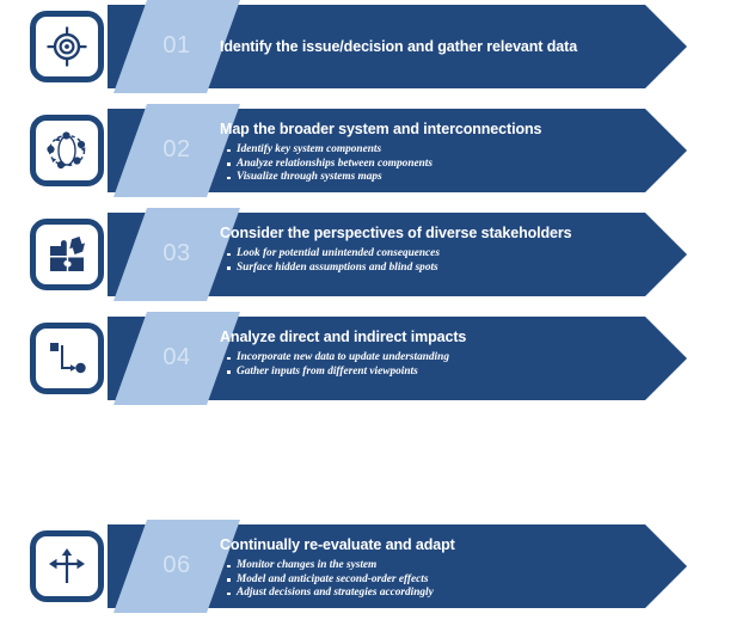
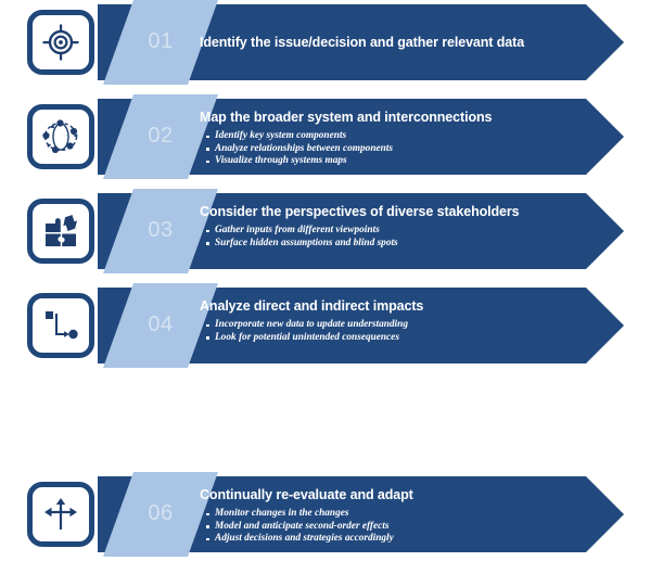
  01
  Identify the issue/decision and gather relevant data
  02
  Map the broader system and interconnections
  Identify key system components
  Analyze relationships between components
  Visualize through systems maps
  03
  Consider the perspectives of diverse stakeholders
- Look for potential unintended consequences
+ Gather inputs from different viewpoints
  Surface hidden assumptions and blind spots
  04
  Analyze direct and indirect impacts
  Incorporate new data to update understanding
- Gather inputs from different viewpoints
+ Look for potential unintended consequences
  06
  Continually re-evaluate and adapt
- Monitor changes in the system
+ Monitor changes in the changes
  Model and anticipate second-order effects
  Adjust decisions and strategies accordingly
